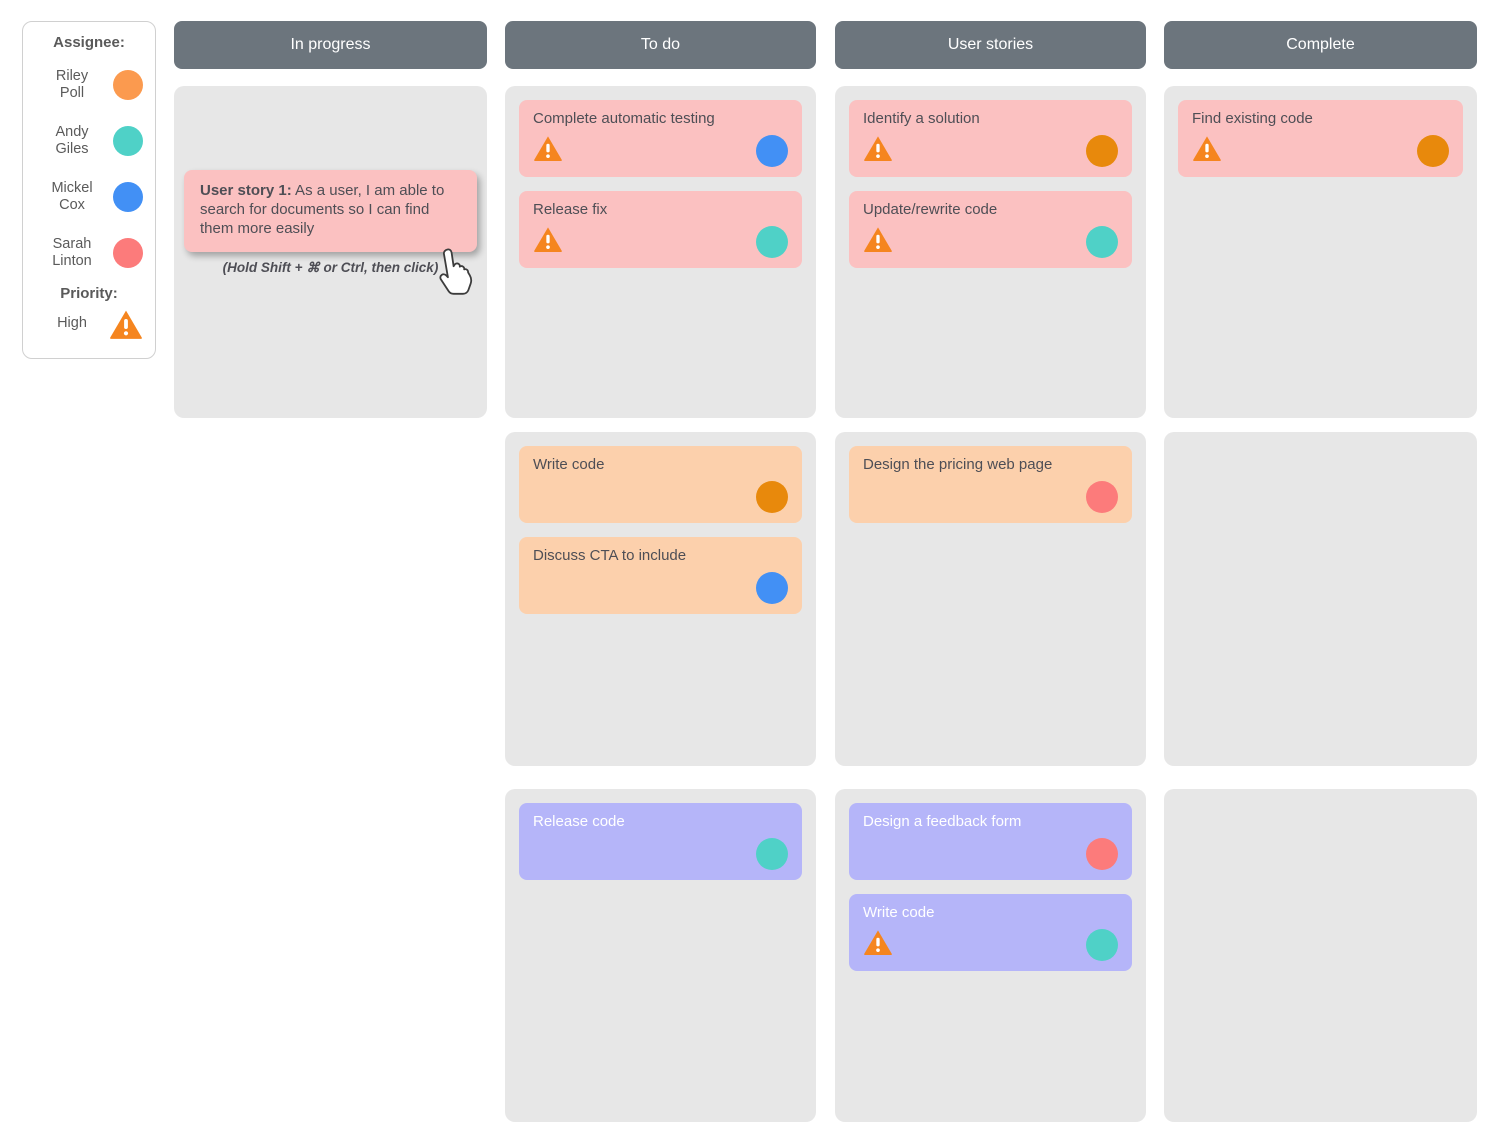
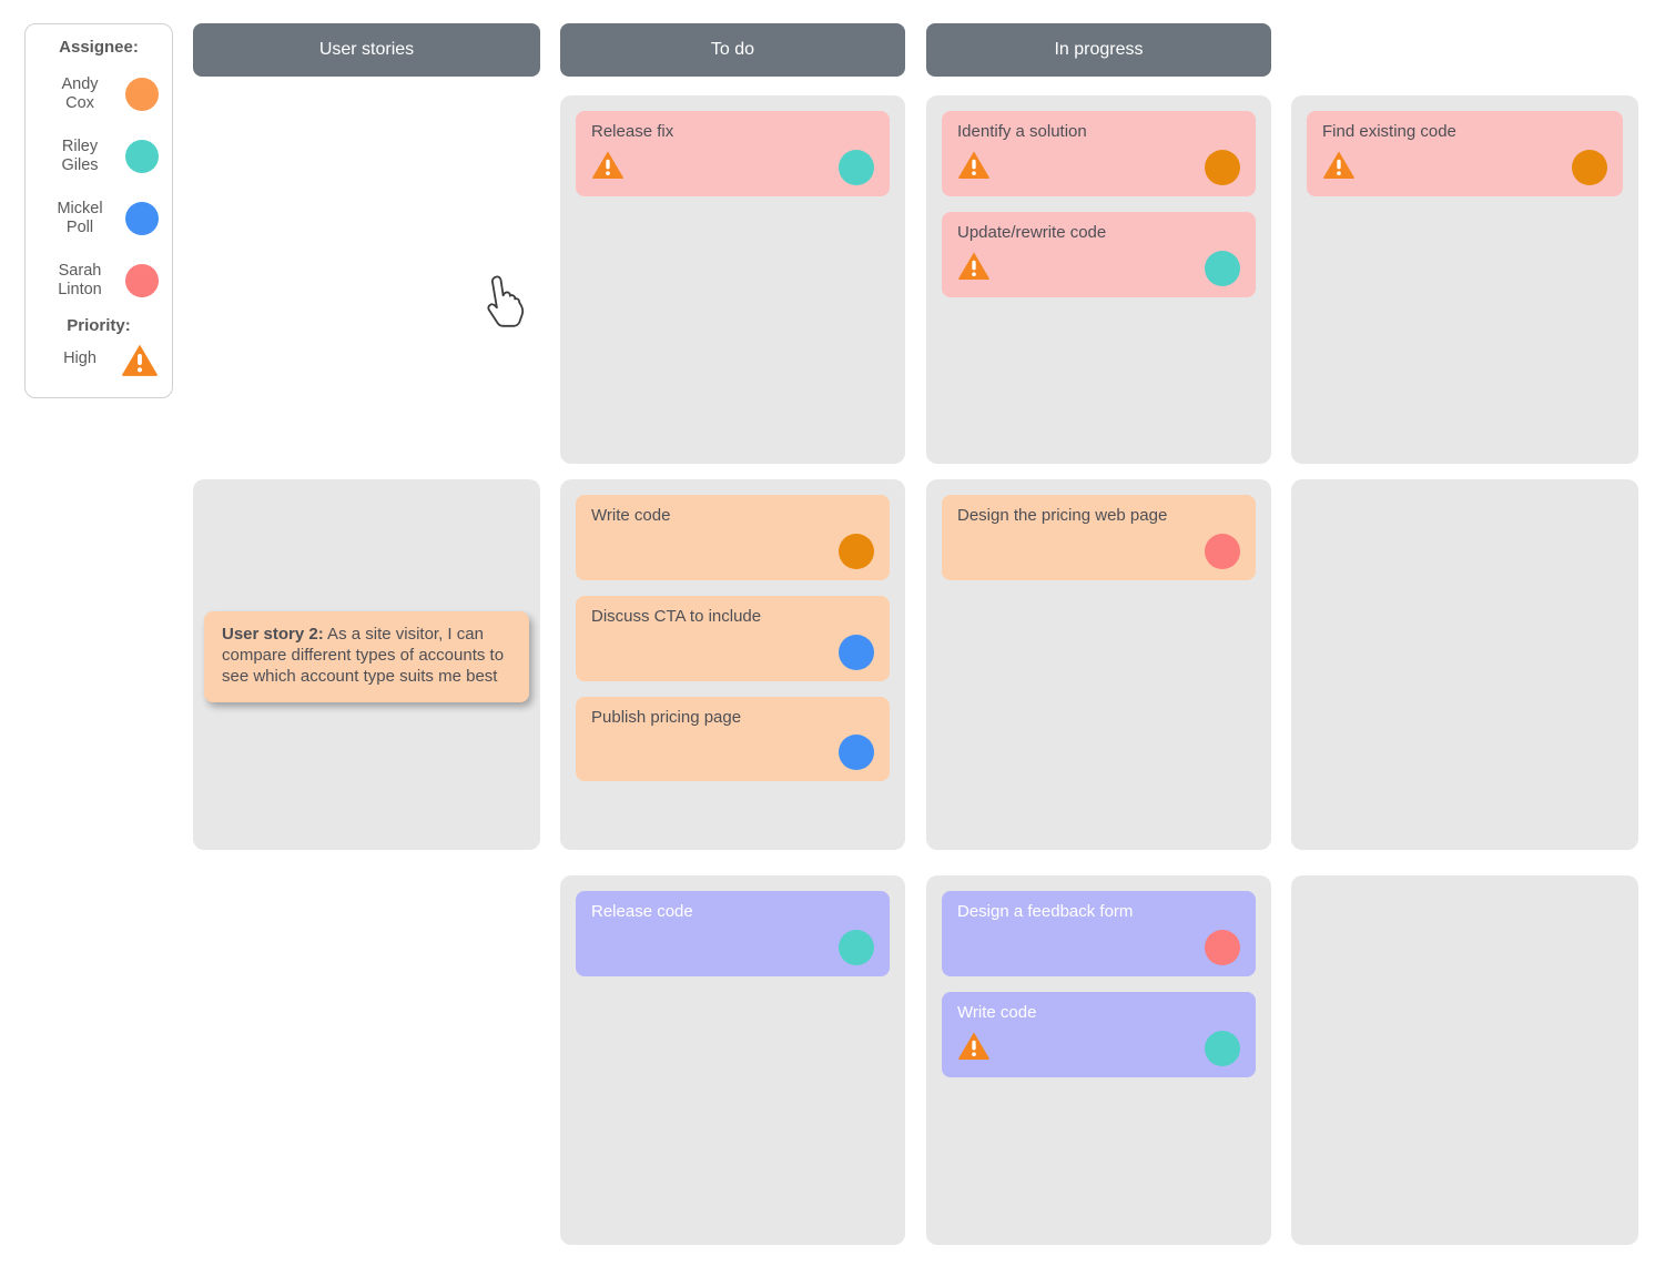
  Assignee:
- Riley
+ Andy
- Poll
+ Cox
- Andy
+ Riley
  Giles
  Mickel
- Cox
+ Poll
  Sarah
  Linton
  Priority:
  High
- In progress
+ User stories
  To do
- User stories
+ In progress
- Complete
- User story 1: As a user, I am able to search for documents so I can find them more easily
- (Hold Shift + ⌘ or Ctrl, then click)
- Complete automatic testing
  Release fix
  Identify a solution
  Update/rewrite code
  Find existing code
+ User story 2: As a site visitor, I can compare different types of accounts to see which account type suits me best
  Write code
  Discuss CTA to include
+ Publish pricing page
  Design the pricing web page
  Release code
  Design a feedback form
  Write code
